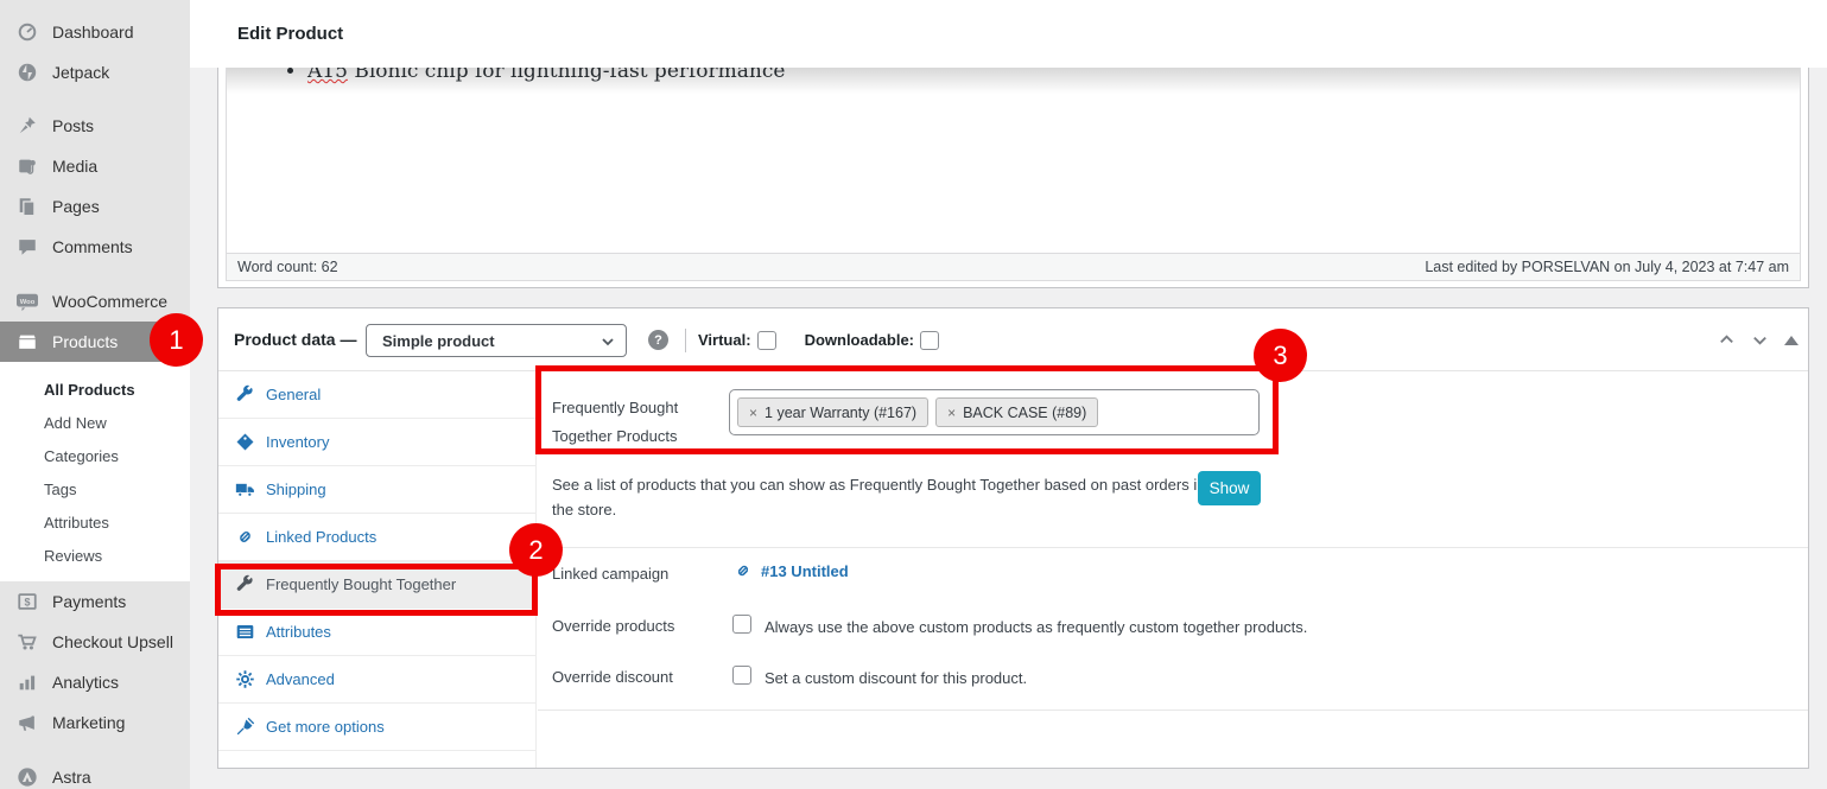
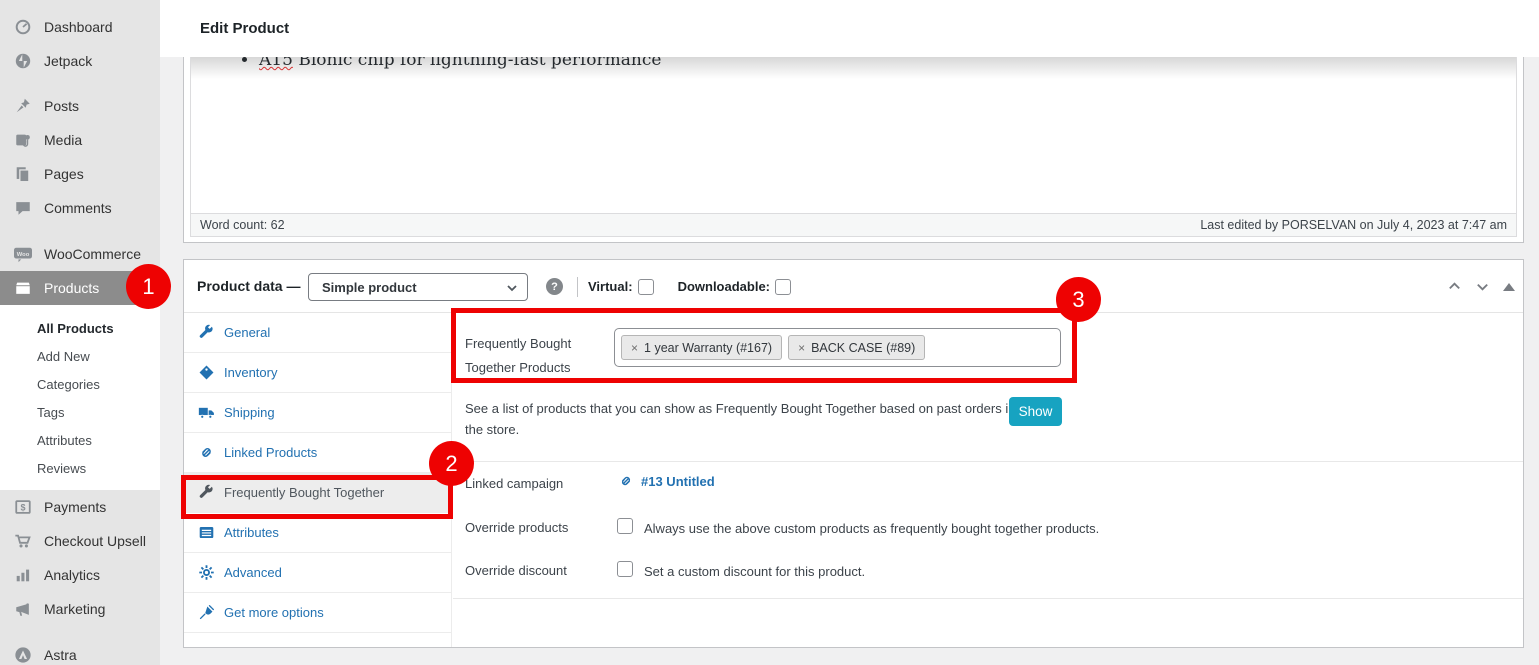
  Dashboard
  Jetpack
  Posts
  Media
  Pages
  Comments
  WooCommerce
  Products
  All Products
  Add New
  Categories
  Tags
  Attributes
  Reviews
  $
  Payments
  Checkout Upsell
  Analytics
  Marketing
  Astra
  Edit Product
  A15 Bionic chip for lightning-fast performance
  Word count: 62
  Last edited by PORSELVAN on July 4, 2023 at 7:47 am
  Product data —
  Simple product
  ?
  Virtual:
  Downloadable:
  General
  Inventory
  Shipping
  Linked Products
  Frequently Bought Together
  Attributes
  Advanced
  Get more options
  Frequently Bought Together Products
  ×
  1 year Warranty (#167)
  ×
  BACK CASE (#89)
  See a list of products that you can show as Frequently Bought Together based on past orders i the store.
  Show
  Linked campaign
  #13 Untitled
  Override products
- Always use the above custom products as frequently custom together products.
+ Always use the above custom products as frequently bought together products.
  Override discount
  Set a custom discount for this product.
  1
  2
  3
